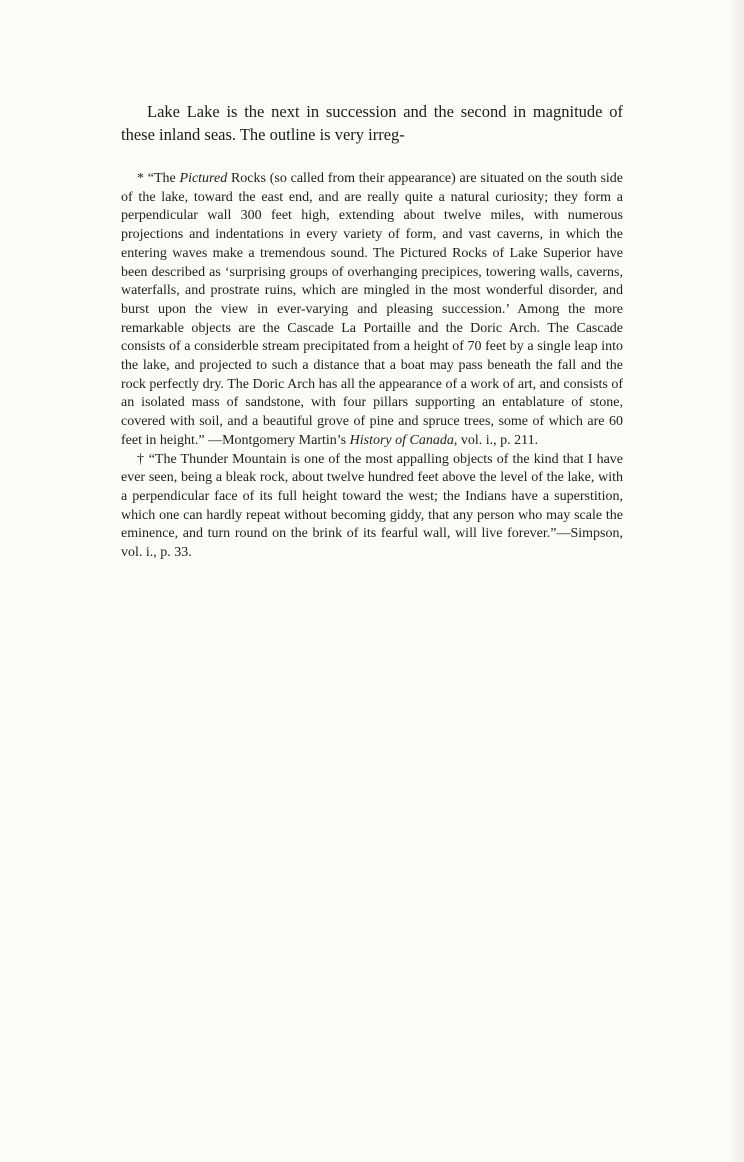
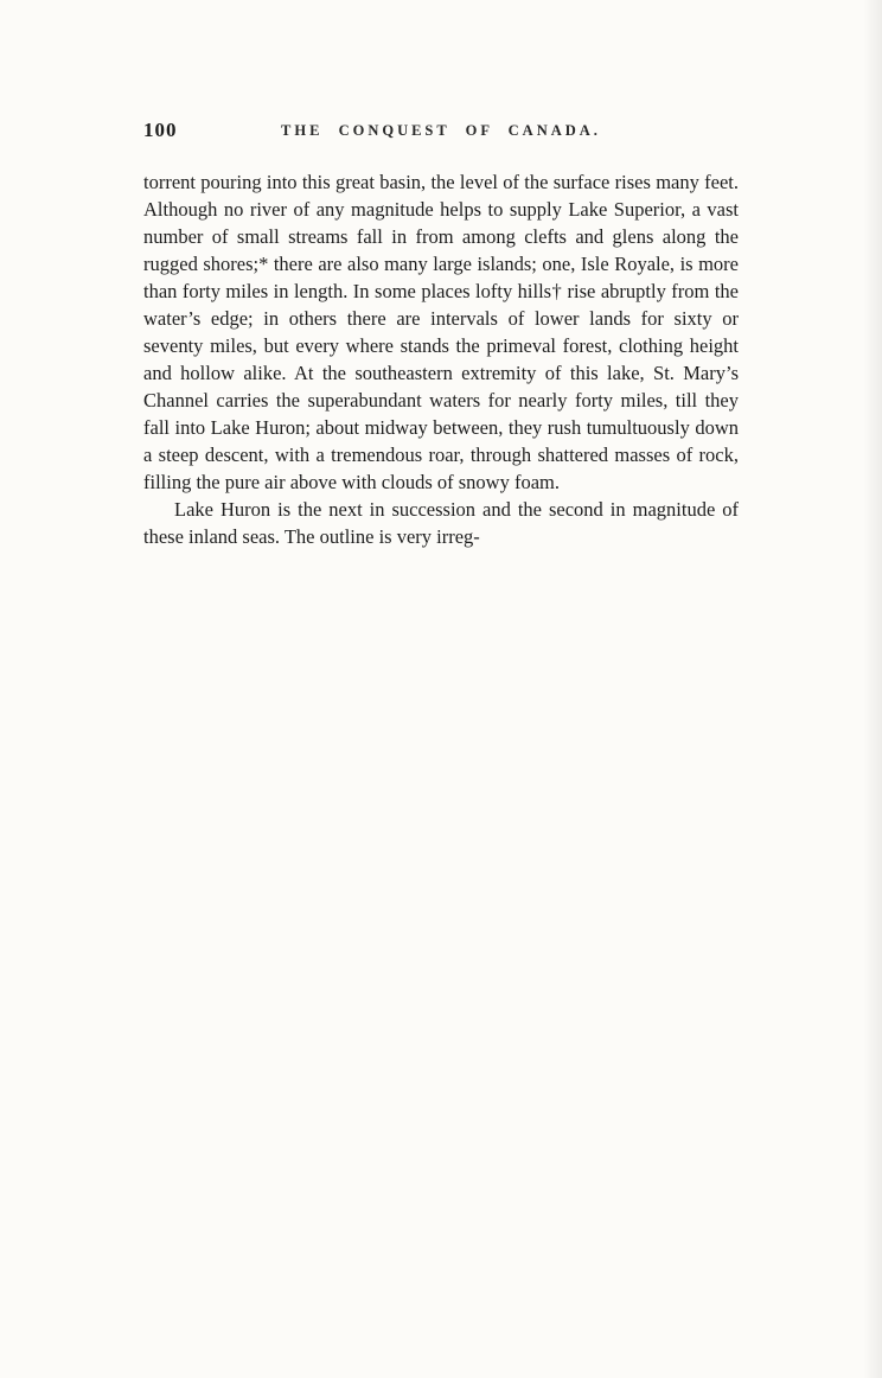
+ 100
+ THE CONQUEST OF CANADA.
+ torrent pouring into this great basin, the level of the surface rises many feet. Although no river of any magnitude helps to supply Lake Superior, a vast number of small streams fall in from among clefts and glens along the rugged shores;* there are also many large islands; one, Isle Royale, is more than forty miles in length. In some places lofty hills† rise abruptly from the water’s edge; in others there are intervals of lower lands for sixty or seventy miles, but every where stands the primeval forest, clothing height and hollow alike. At the southeastern extremity of this lake, St. Mary’s Channel carries the superabundant waters for nearly forty miles, till they fall into Lake Huron; about midway between, they rush tumultuously down a steep descent, with a tremendous roar, through shattered masses of rock, filling the pure air above with clouds of snowy foam.
- Lake Lake is the next in succession and the second in magnitude of these inland seas. The outline is very irreg-
+ Lake Huron is the next in succession and the second in magnitude of these inland seas. The outline is very irreg-
- * “The Pictured Rocks (so called from their appearance) are situated on the south side of the lake, toward the east end, and are really quite a natural curiosity; they form a perpendicular wall 300 feet high, extending about twelve miles, with numerous projections and indentations in every variety of form, and vast caverns, in which the entering waves make a tremendous sound. The Pictured Rocks of Lake Superior have been described as ‘surprising groups of overhanging precipices, towering walls, caverns, waterfalls, and prostrate ruins, which are mingled in the most wonderful disorder, and burst upon the view in ever-varying and pleasing succession.’ Among the more remarkable objects are the Cascade La Portaille and the Doric Arch. The Cascade consists of a considerble stream precipitated from a height of 70 feet by a single leap into the lake, and projected to such a distance that a boat may pass beneath the fall and the rock perfectly dry. The Doric Arch has all the appearance of a work of art, and consists of an isolated mass of sandstone, with four pillars supporting an entablature of stone, covered with soil, and a beautiful grove of pine and spruce trees, some of which are 60 feet in height.” —Montgomery Martin’s History of Canada, vol. i., p. 211.
- † “The Thunder Mountain is one of the most appalling objects of the kind that I have ever seen, being a bleak rock, about twelve hundred feet above the level of the lake, with a perpendicular face of its full height toward the west; the Indians have a superstition, which one can hardly repeat without becoming giddy, that any person who may scale the eminence, and turn round on the brink of its fearful wall, will live forever.”—Simpson, vol. i., p. 33.
